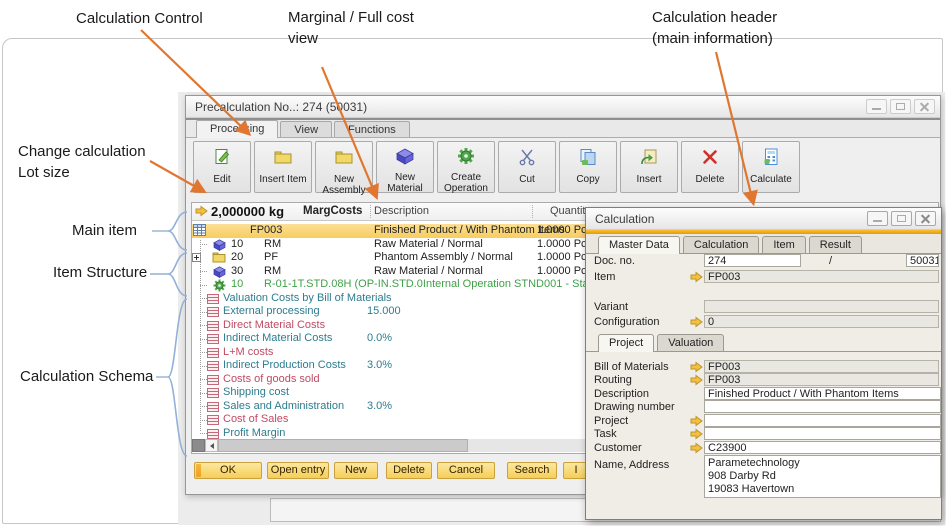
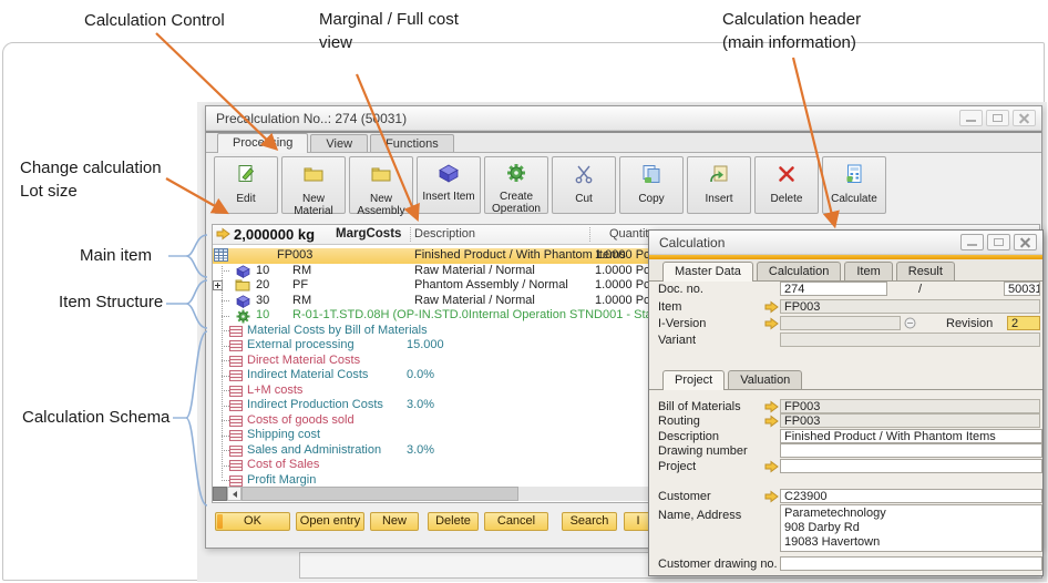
  Precalculation No..: 274 (5031)
  Processing
  View
  Functions
  Edit
- Insert Item
+ New Material
  New Assembly
- New Material
+ Insert Item
  Create Operation
  Cut
  Copy
  Insert
  Delete
  Calculate
  2,000000 kg
  MargCosts
  Description
  Quantit
  FP003
  Finished Product / With Phantom Items
  1.0000 P
  10
  RM
  Raw Material / Normal
  1.0000 P
  20
  PF
  Phantom Assembly / Normal
  1.0000 P
  30
  RM
  Raw Material / Normal
  1.0000 P
  10
  R-01-1T.STD.08H (OP-IN.STD.0Internal Operation STND001 - St
- Valuation Costs by Bill of Materials
+ Material Costs by Bill of Materials
  External processing
  15.000
  Direct Material Costs
  Indirect Material Costs
  0.0%
  L+M costs
  Indirect Production Costs
  3.0%
  Costs of goods sold
  Shipping cost
  Sales and Administration
  3.0%
  Cost of Sales
  Profit Margin
  OK
  Open entry
  New
  Delete
  Cancel
  Search
  I
  Calculation
  Master Data
  Calculation
  Item
  Result
  Doc. no.
  274
  /
  50031
  Item
  FP003
+ I-Version
+ Revision
+ 2
  Variant
- Configuration
- 0
  Project
  Valuation
  Bill of Materials
  FP003
  Routing
  FP003
  Description
  Finished Product / With Phantom Items
  Drawing number
  Project
- Task
  Customer
  C23900
  Name, Address
  Parametechnology
  908 Darby Rd
  19083 Havertown
+ Customer drawing no.
  Calculation Control
  Marginal / Full cost
  view
  Calculation header
  (main information)
  Change calculation
  Lot size
  Main item
  Item Structure
  Calculation Schema
